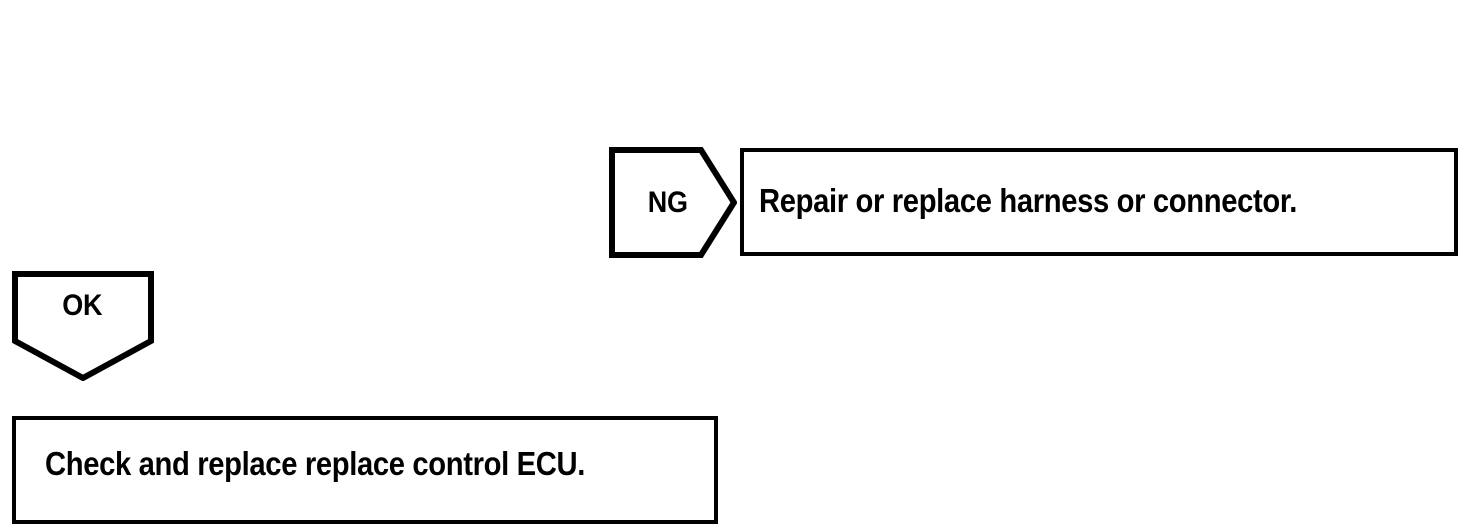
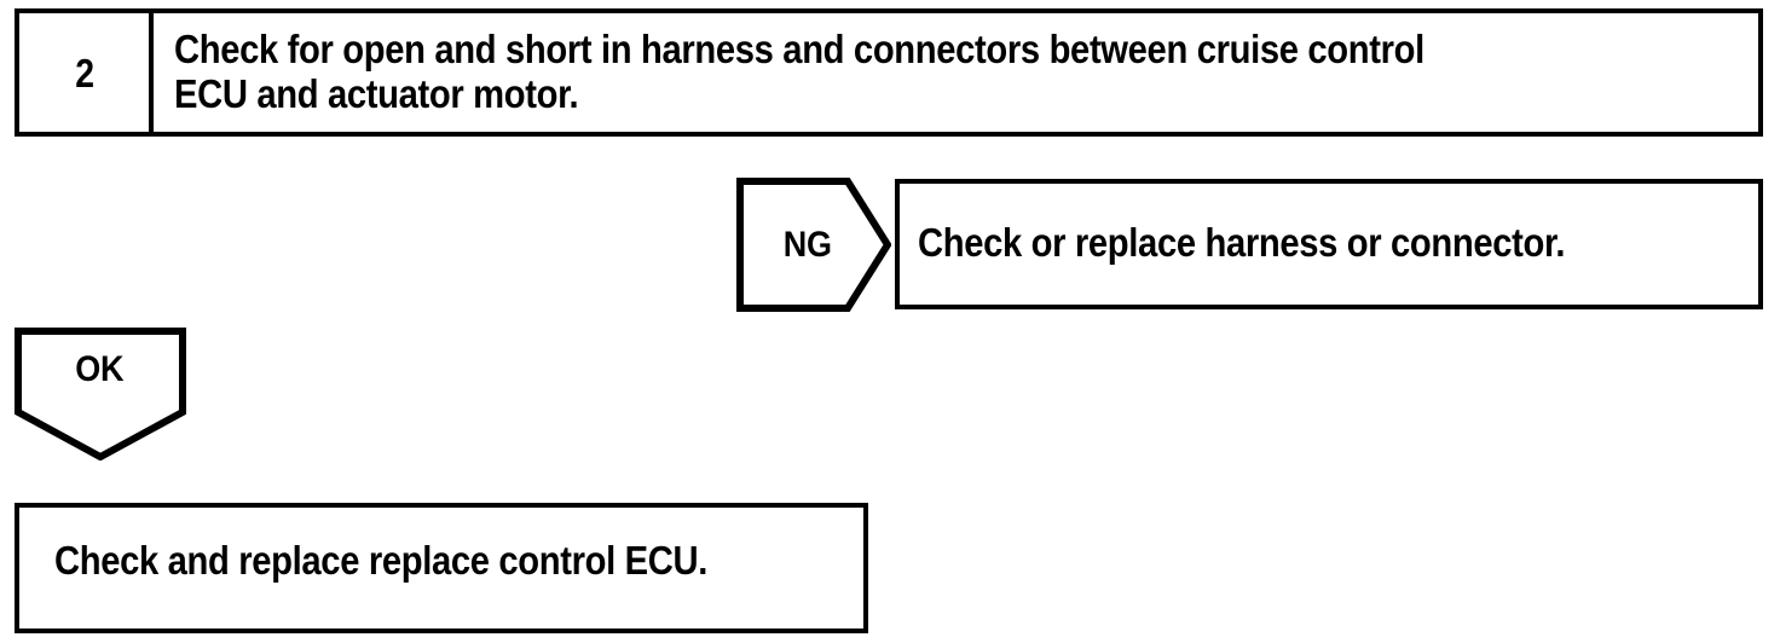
+ 2
+ Check for open and short in harness and connectors between cruise control
+ ECU and actuator motor.
  NG
- Repair or replace harness or connector.
+ Check or replace harness or connector.
  OK
  Check and replace replace control ECU.
